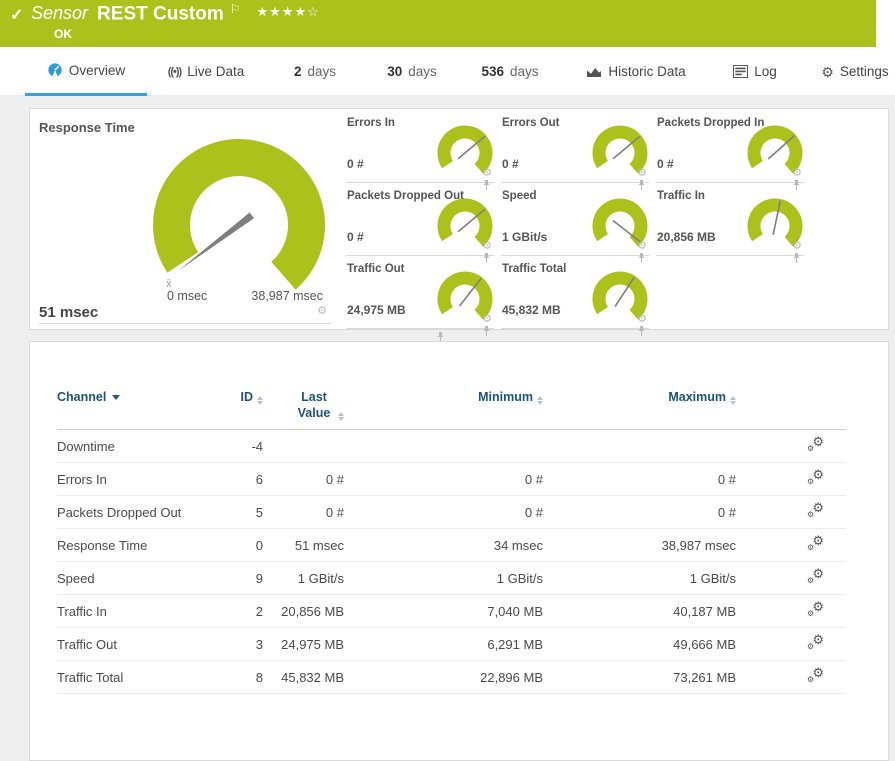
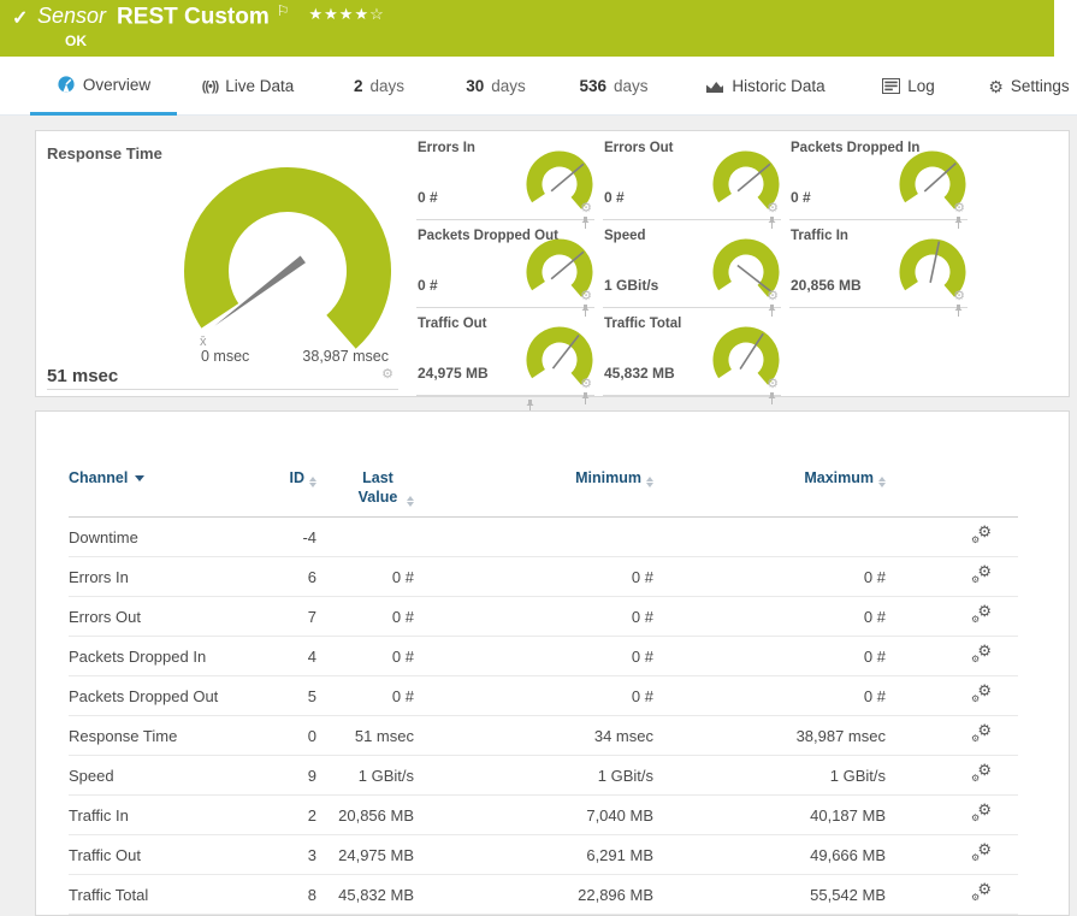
  ✓
  Sensor REST Custom ⚐ ★★★★☆
  OK
  Overview
  ((•))
  Live Data
  2
  days
  30
  days
  536
  days
  Historic Data
  Log
  ⚙
  Settings
  Response Time
  x̄
  0 msec
  38,987 msec
  51 msec
  ⚙
  Errors In
  0 #
  ⚙
  Errors Out
  0 #
  ⚙
  Packets Dropped In
  0 #
  ⚙
  Packets Dropped Out
  0 #
  ⚙
  Speed
  1 GBit/s
  ⚙
  Traffic In
  20,856 MB
  ⚙
  Traffic Out
  24,975 MB
  ⚙
  Traffic Total
  45,832 MB
  ⚙
  Channel	ID	Last Value	Minimum	Maximum
  Downtime	-4				⚙⚙
  Errors In	6	0 #	0 #	0 #	⚙⚙
+ Errors Out	7	0 #	0 #	0 #	⚙⚙
+ Packets Dropped In	4	0 #	0 #	0 #	⚙⚙
  Packets Dropped Out	5	0 #	0 #	0 #	⚙⚙
  Response Time	0	51 msec	34 msec	38,987 msec	⚙⚙
  Speed	9	1 GBit/s	1 GBit/s	1 GBit/s	⚙⚙
  Traffic In	2	20,856 MB	7,040 MB	40,187 MB	⚙⚙
  Traffic Out	3	24,975 MB	6,291 MB	49,666 MB	⚙⚙
- Traffic Total	8	45,832 MB	22,896 MB	73,261 MB	⚙⚙
+ Traffic Total	8	45,832 MB	22,896 MB	55,542 MB	⚙⚙
